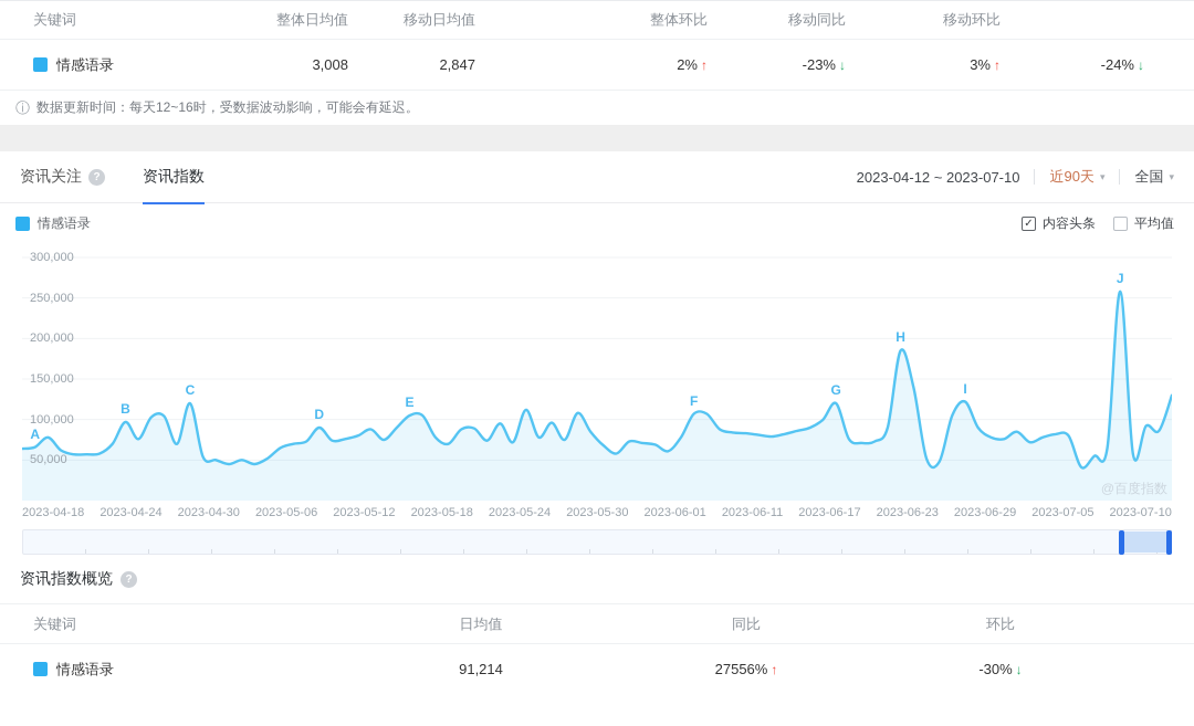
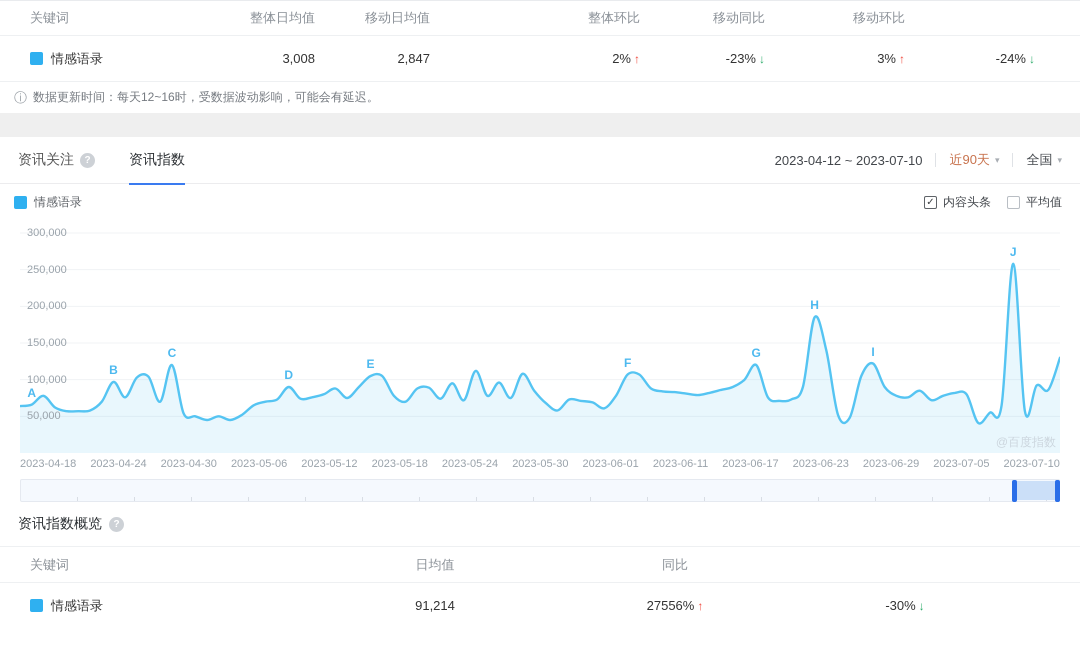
  关键词
  整体日均值
  移动日均值
  整体环比
  移动同比
  移动环比
  情感语录
  3,008
  2,847
  2% ↑
  -23% ↓
  3% ↑
  -24% ↓
  ⓘ
  数据更新时间：每天12~16时，受数据波动影响，可能会有延迟。
  资讯关注
  ?
  资讯指数
  2023-04-12 ~ 2023-07-10
  近90天
  ▾
  全国
  ▾
  情感语录
  ✓
  内容头条
  平均值
  50,000
  100,000
  150,000
  200,000
  250,000
  300,000
  A
  B
  C
  D
  E
  F
  G
  H
  I
  J
  @百度指数
  2023-04-18
  2023-04-24
  2023-04-30
  2023-05-06
  2023-05-12
  2023-05-18
  2023-05-24
  2023-05-30
  2023-06-01
  2023-06-11
  2023-06-17
  2023-06-23
  2023-06-29
  2023-07-05
  2023-07-10
  资讯指数概览
  ?
  关键词
  日均值
  同比
- 环比
  情感语录
  91,214
  27556% ↑
  -30% ↓
